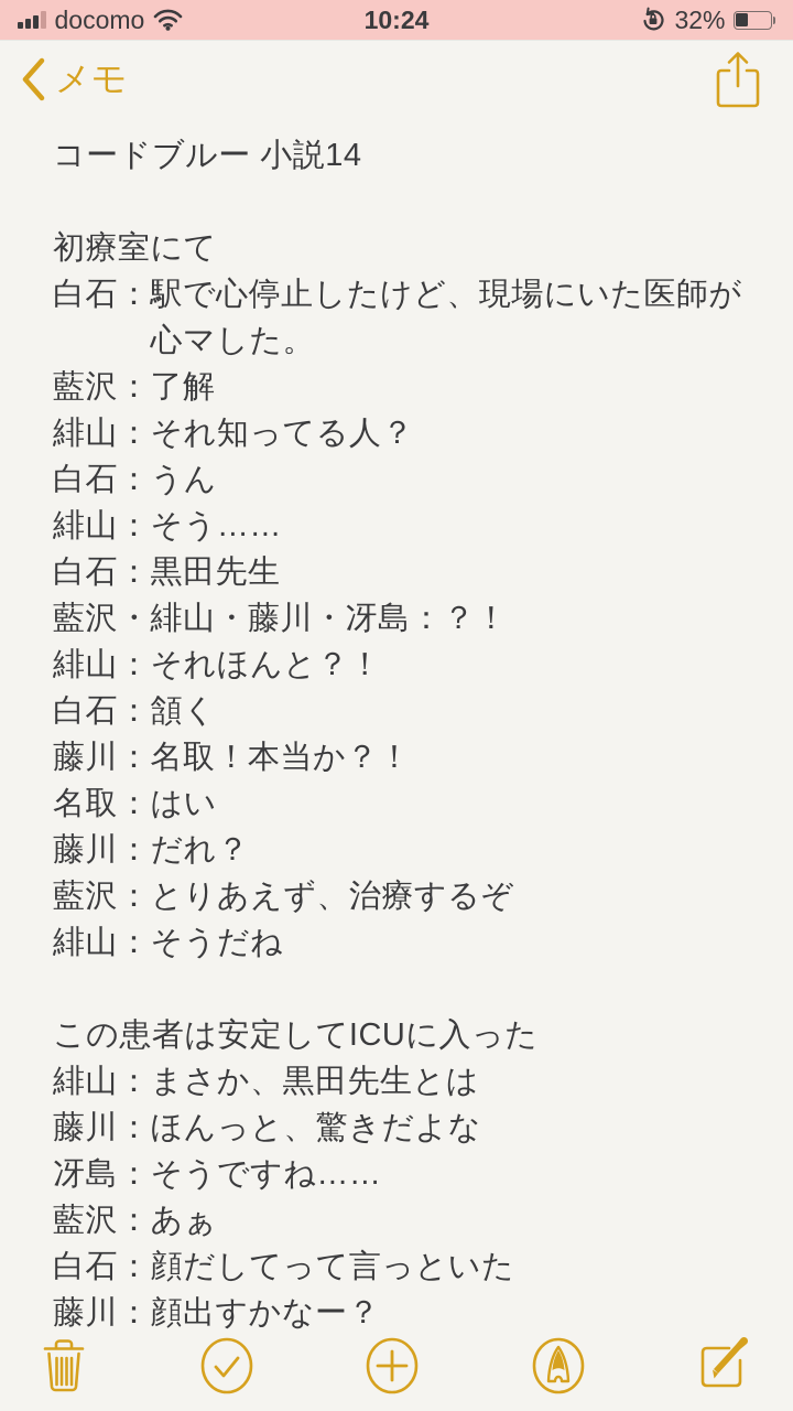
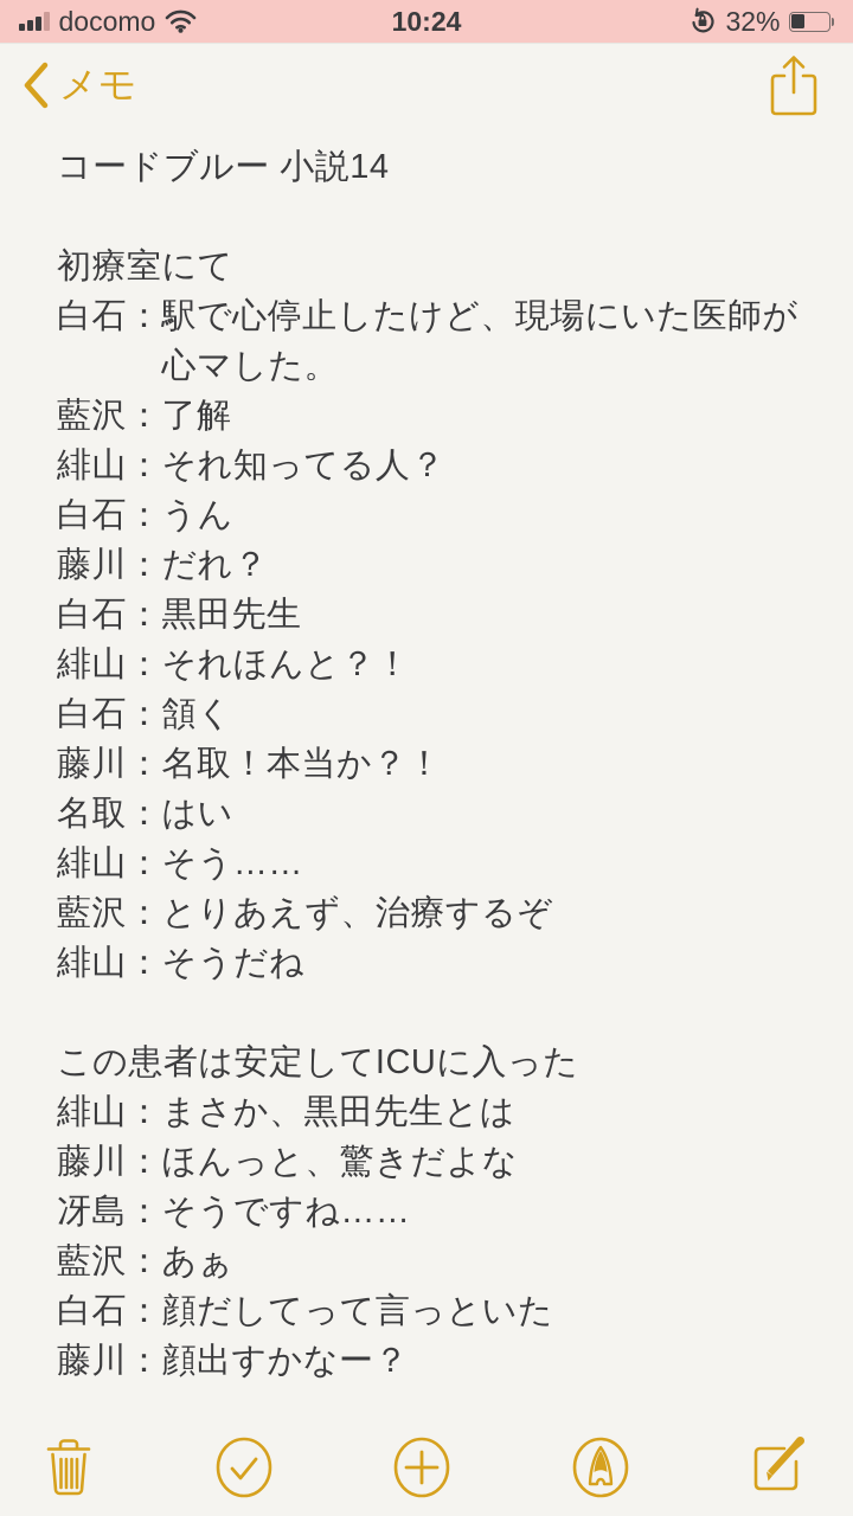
  docomo
  10:24
  32%
  メモ
  コードブルー 小説14
  初療室にて
  白石：駅で心停止したけど、現場にいた医師が
  心マした。
  藍沢：了解
  緋山：それ知ってる人？
  白石：うん
- 緋山：そう……
+ 藤川：だれ？
  白石：黒田先生
- 藍沢・緋山・藤川・冴島：？！
  緋山：それほんと？！
  白石：頷く
  藤川：名取！本当か？！
  名取：はい
- 藤川：だれ？
+ 緋山：そう……
  藍沢：とりあえず、治療するぞ
  緋山：そうだね
  この患者は安定してICUに入った
  緋山：まさか、黒田先生とは
  藤川：ほんっと、驚きだよな
  冴島：そうですね……
  藍沢：あぁ
  白石：顔だしてって言っといた
  藤川：顔出すかなー？
